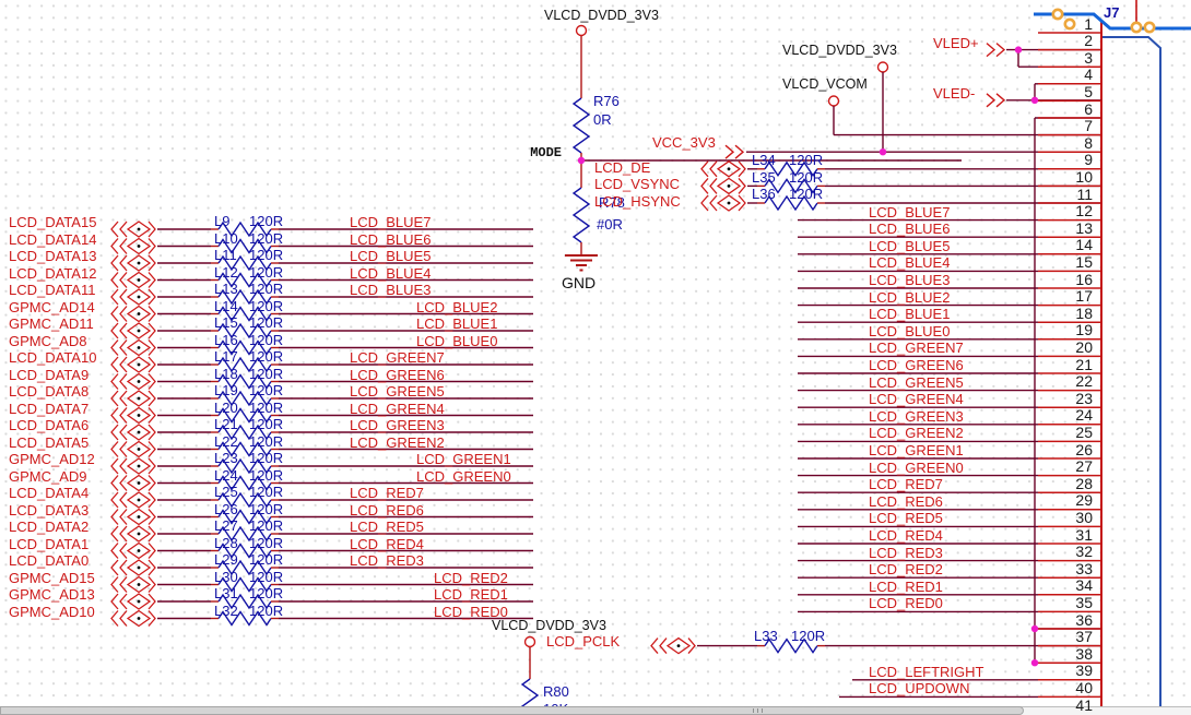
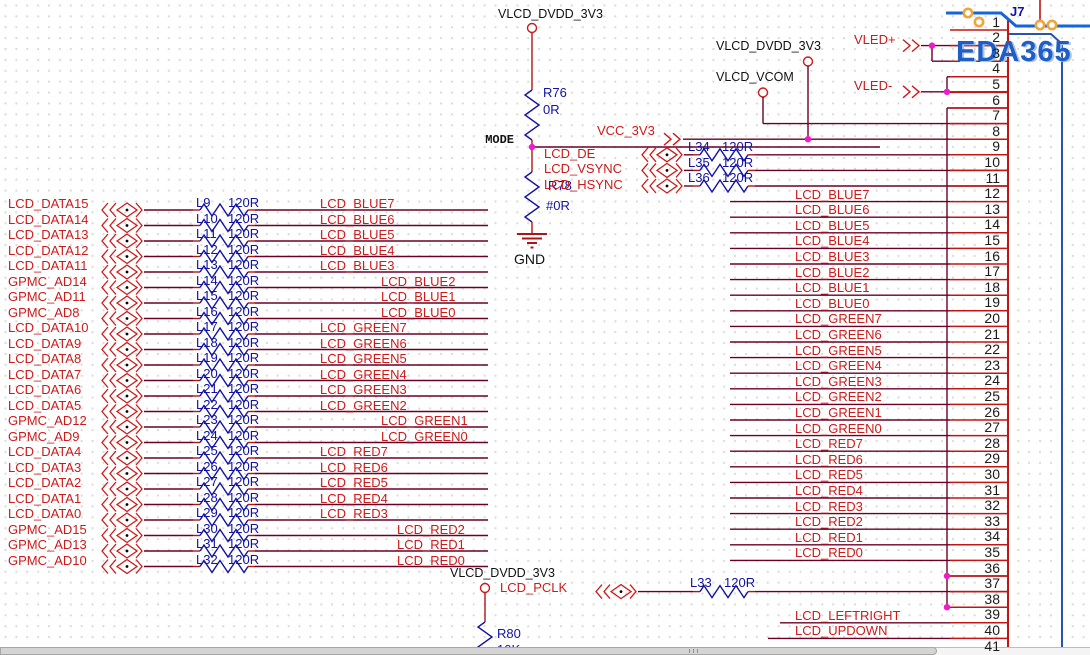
  VLCD_DVDD_3V3
  R76
  0R
  MODE
  R78
  #0R
  GND
  VLCD_DVDD_3V3
  VLCD_VCOM
  VCC_3V3
  VLED+
  VLED-
  LCD_DE
  LCD_VSYNC
  LCD_HSYNC
  L34
  120R
  L35
  120R
  L36
  120R
  VLCD_DVDD_3V3
  LCD_PCLK
  L33
  120R
  R80
  J7
+ EDA365
  LCD_DATA15
  L9
  120R
  LCD_BLUE7
  LCD_DATA14
  L10
  120R
  LCD_BLUE6
  LCD_DATA13
  L11
  120R
  LCD_BLUE5
  LCD_DATA12
  L12
  120R
  LCD_BLUE4
  LCD_DATA11
  L13
  120R
  LCD_BLUE3
  GPMC_AD14
  L14
  120R
  LCD_BLUE2
  GPMC_AD11
  L15
  120R
  LCD_BLUE1
  GPMC_AD8
  L16
  120R
  LCD_BLUE0
  LCD_DATA10
  L17
  120R
  LCD_GREEN7
  LCD_DATA9
  L18
  120R
  LCD_GREEN6
  LCD_DATA8
  L19
  120R
  LCD_GREEN5
  LCD_DATA7
  L20
  120R
  LCD_GREEN4
  LCD_DATA6
  L21
  120R
  LCD_GREEN3
  LCD_DATA5
  L22
  120R
  LCD_GREEN2
  GPMC_AD12
  L23
  120R
  LCD_GREEN1
  GPMC_AD9
  L24
  120R
  LCD_GREEN0
  LCD_DATA4
  L25
  120R
  LCD_RED7
  LCD_DATA3
  L26
  120R
  LCD_RED6
  LCD_DATA2
  L27
  120R
  LCD_RED5
  LCD_DATA1
  L28
  120R
  LCD_RED4
  LCD_DATA0
  L29
  120R
  LCD_RED3
  GPMC_AD15
  L30
  120R
  LCD_RED2
  GPMC_AD13
  L31
  120R
  LCD_RED1
  GPMC_AD10
  L32
  120R
  LCD_RED0
  1
  2
  3
  4
  5
  6
  7
  8
  9
  10
  11
  12
  LCD_BLUE7
  13
  LCD_BLUE6
  14
  LCD_BLUE5
  15
  LCD_BLUE4
  16
  LCD_BLUE3
  17
  LCD_BLUE2
  18
  LCD_BLUE1
  19
  LCD_BLUE0
  20
  LCD_GREEN7
  21
  LCD_GREEN6
  22
  LCD_GREEN5
  23
  LCD_GREEN4
  24
  LCD_GREEN3
  25
  LCD_GREEN2
  26
  LCD_GREEN1
  27
  LCD_GREEN0
  28
  LCD_RED7
  29
  LCD_RED6
  30
  LCD_RED5
  31
  LCD_RED4
  32
  LCD_RED3
  33
  LCD_RED2
  34
  LCD_RED1
  35
  LCD_RED0
  36
  37
  38
  39
  LCD_LEFTRIGHT
  40
  LCD_UPDOWN
  41
